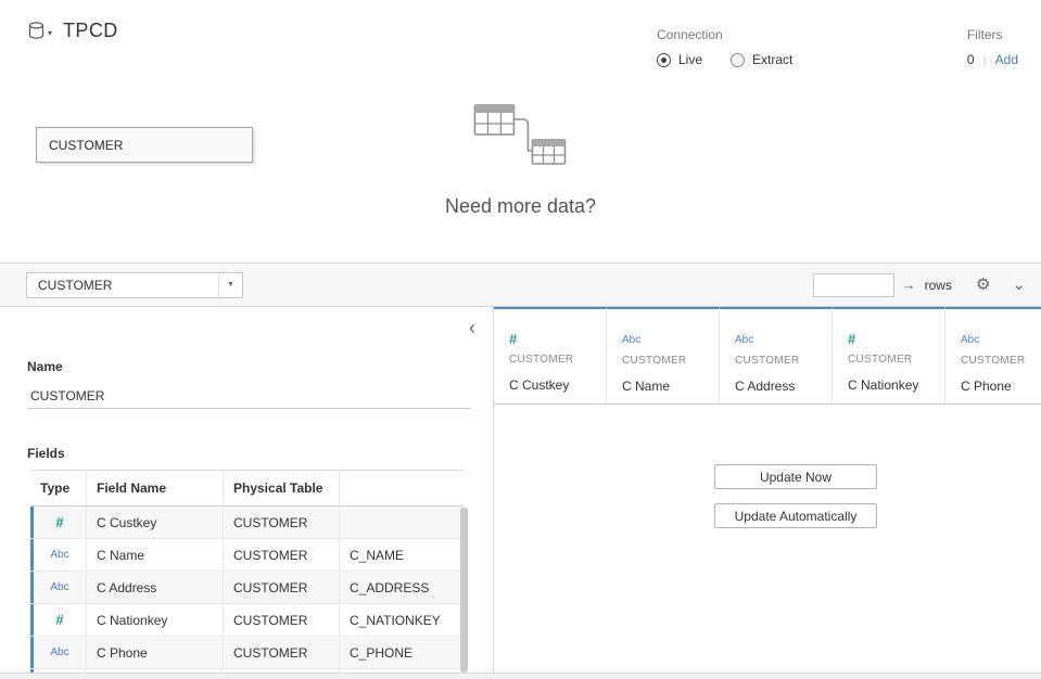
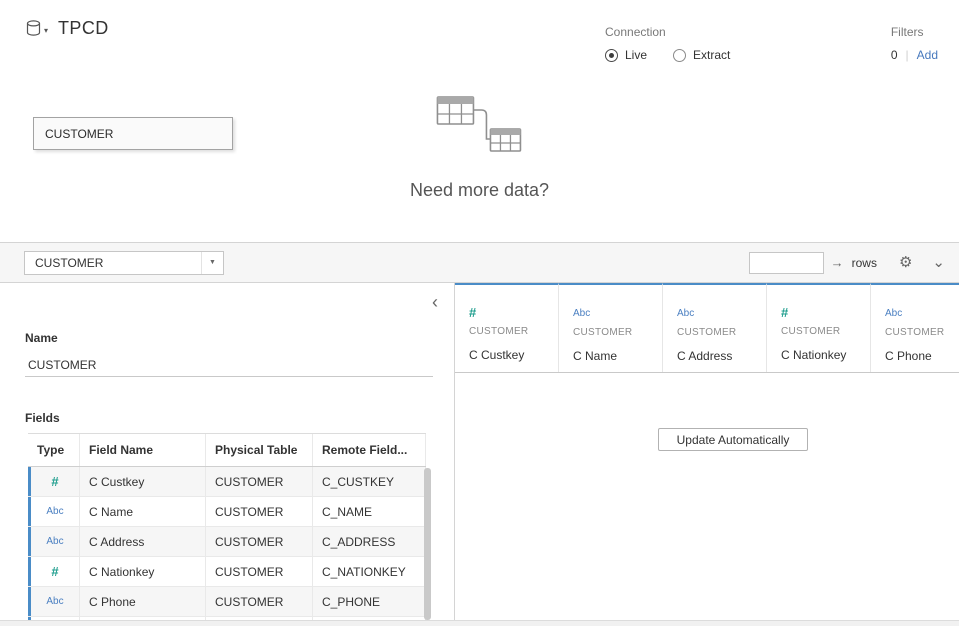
  ▾
  TPCD
  Connection
  Live
  Extract
  Filters
  0
  |
  Add
  CUSTOMER
  Need more data?
  CUSTOMER
  →
  rows
  ⚙
  ⌄
  ‹
  Name
  CUSTOMER
  Fields
  Type
  Field Name
  Physical Table
+ Remote Field...
  #
  C Custkey
  CUSTOMER
+ C_CUSTKEY
  Abc
  C Name
  CUSTOMER
  C_NAME
  Abc
  C Address
  CUSTOMER
  C_ADDRESS
  #
  C Nationkey
  CUSTOMER
  C_NATIONKEY
  Abc
  C Phone
  CUSTOMER
  C_PHONE
  #
  CUSTOMER
  C Custkey
  Abc
  CUSTOMER
  C Name
  Abc
  CUSTOMER
  C Address
  #
  CUSTOMER
  C Nationkey
  Abc
  CUSTOMER
  C Phone
- Update Now
  Update Automatically
